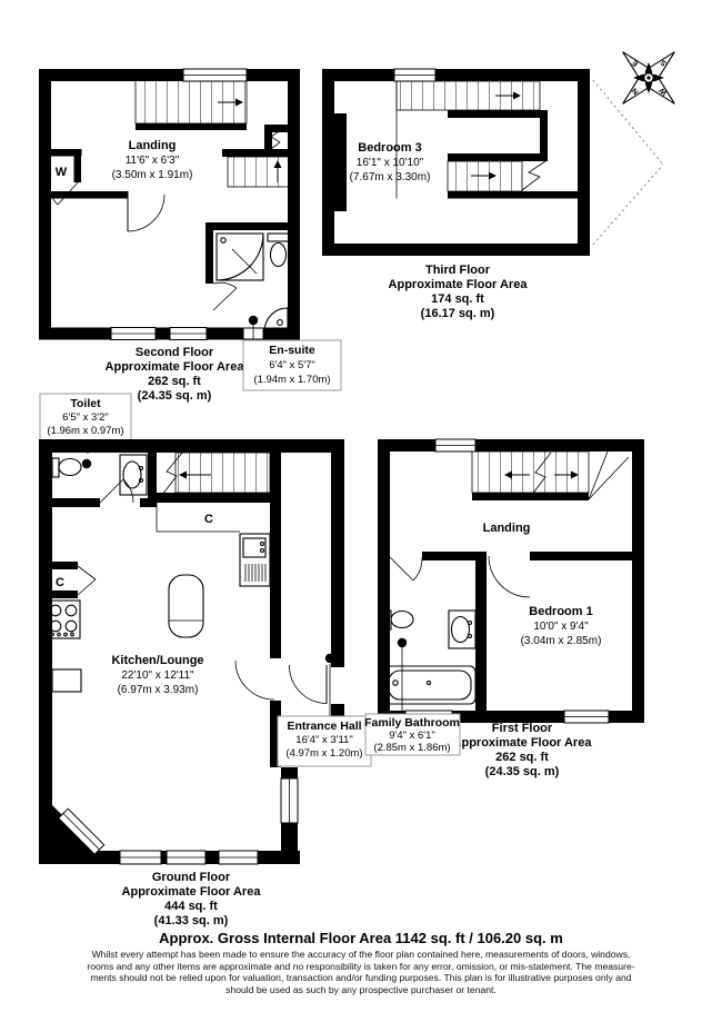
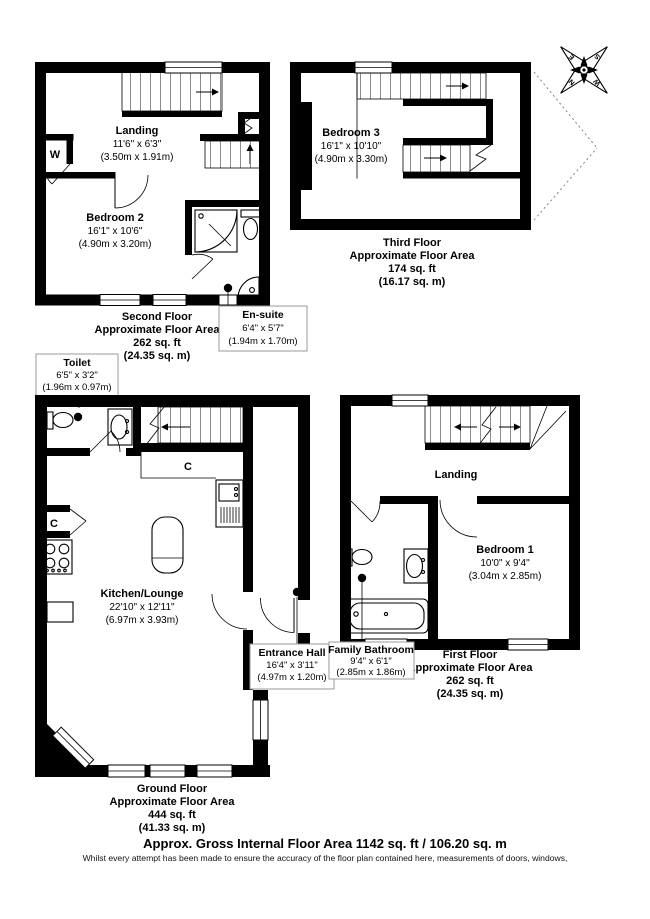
  W
  Landing
  11'6" x 6'3"
  (3.50m x 1.91m)
+ Bedroom 2
+ 16'1" x 10'6"
+ (4.90m x 3.20m)
  Second Floor
  Approximate Floor Area
  262 sq. ft
  (24.35 sq. m)
  En-suite
  6'4" x 5'7"
  (1.94m x 1.70m)
  Toilet
  6'5" x 3'2"
  (1.96m x 0.97m)
  Bedroom 3
  16'1" x 10'10"
- (7.67m x 3.30m)
+ (4.90m x 3.30m)
  Third Floor
  Approximate Floor Area
  174 sq. ft
  (16.17 sq. m)
  C
  C
  Kitchen/Lounge
  22'10" x 12'11"
  (6.97m x 3.93m)
  Ground Floor
  Approximate Floor Area
  444 sq. ft
  (41.33 sq. m)
  Entrance Hall
  16'4" x 3'11"
  (4.97m x 1.20m)
  Landing
  Bedroom 1
  10'0" x 9'4"
  (3.04m x 2.85m)
  First Floor
  pproximate Floor Area
  262 sq. ft
  (24.35 sq. m)
  Family Bathroom
  9'4" x 6'1"
  (2.85m x 1.86m)
  Approx. Gross Internal Floor Area 1142 sq. ft / 106.20 sq. m
  Whilst every attempt has been made to ensure the accuracy of the floor plan contained here, measurements of doors, windows,
- rooms and any other items are approximate and no responsibility is taken for any error, omission, or mis-statement. The measure-
- ments should not be relied upon for valuation, transaction and/or funding purposes. This plan is for illustrative purposes only and
- should be used as such by any prospective purchaser or tenant.
